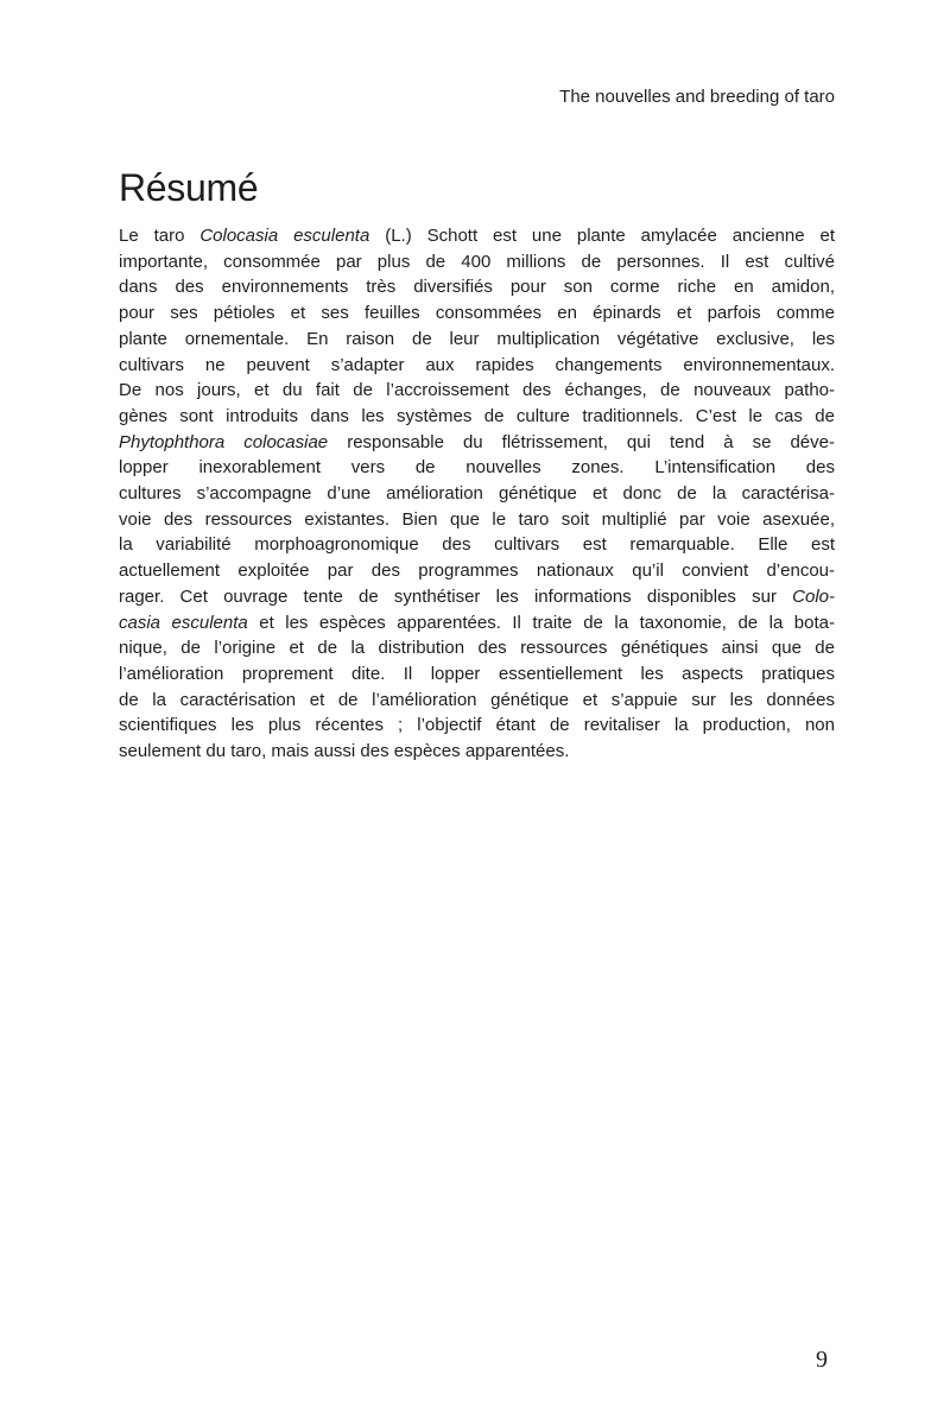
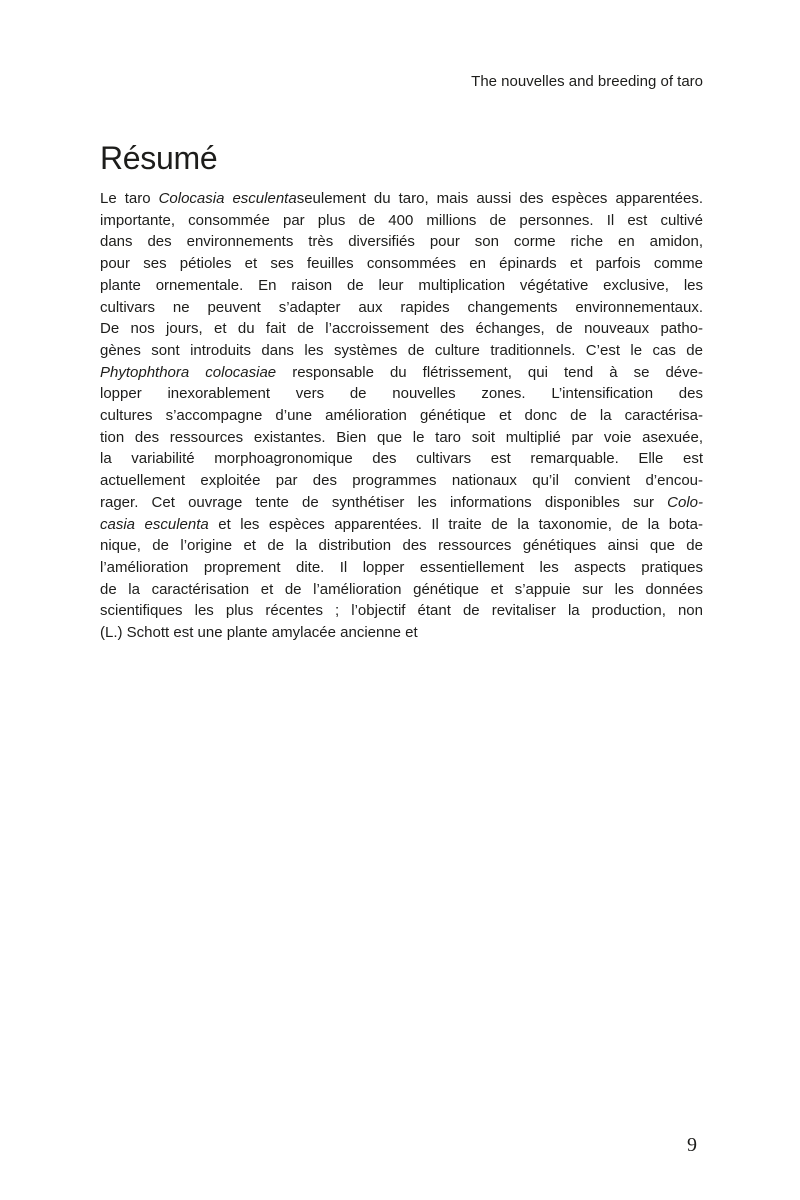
  The nouvelles and breeding of taro
  Résumé
- Le taro Colocasia esculenta (L.) Schott est une plante amylacée ancienne et
+ Le taro Colocasia esculentaseulement du taro, mais aussi des espèces apparentées.
  importante, consommée par plus de 400 millions de personnes. Il est cultivé
  dans des environnements très diversifiés pour son corme riche en amidon,
  pour ses pétioles et ses feuilles consommées en épinards et parfois comme
  plante ornementale. En raison de leur multiplication végétative exclusive, les
  cultivars ne peuvent s’adapter aux rapides changements environnementaux.
  De nos jours, et du fait de l’accroissement des échanges, de nouveaux patho-
  gènes sont introduits dans les systèmes de culture traditionnels. C’est le cas de
  Phytophthora colocasiae responsable du flétrissement, qui tend à se déve-
  lopper inexorablement vers de nouvelles zones. L’intensification des
  cultures s’accompagne d’une amélioration génétique et donc de la caractérisa-
- voie des ressources existantes. Bien que le taro soit multiplié par voie asexuée,
+ tion des ressources existantes. Bien que le taro soit multiplié par voie asexuée,
  la variabilité morphoagronomique des cultivars est remarquable. Elle est
  actuellement exploitée par des programmes nationaux qu’il convient d’encou-
  rager. Cet ouvrage tente de synthétiser les informations disponibles sur Colo-
  casia esculenta et les espèces apparentées. Il traite de la taxonomie, de la bota-
  nique, de l’origine et de la distribution des ressources génétiques ainsi que de
  l’amélioration proprement dite. Il lopper essentiellement les aspects pratiques
  de la caractérisation et de l’amélioration génétique et s’appuie sur les données
  scientifiques les plus récentes ; l’objectif étant de revitaliser la production, non
- seulement du taro, mais aussi des espèces apparentées.
+ (L.) Schott est une plante amylacée ancienne et
  9
